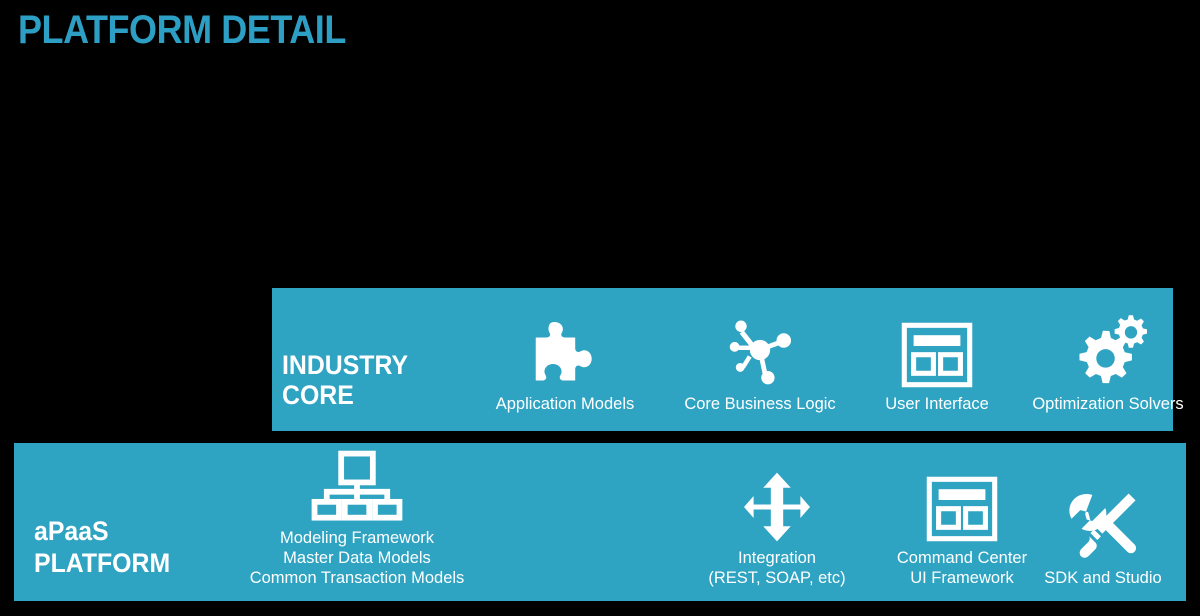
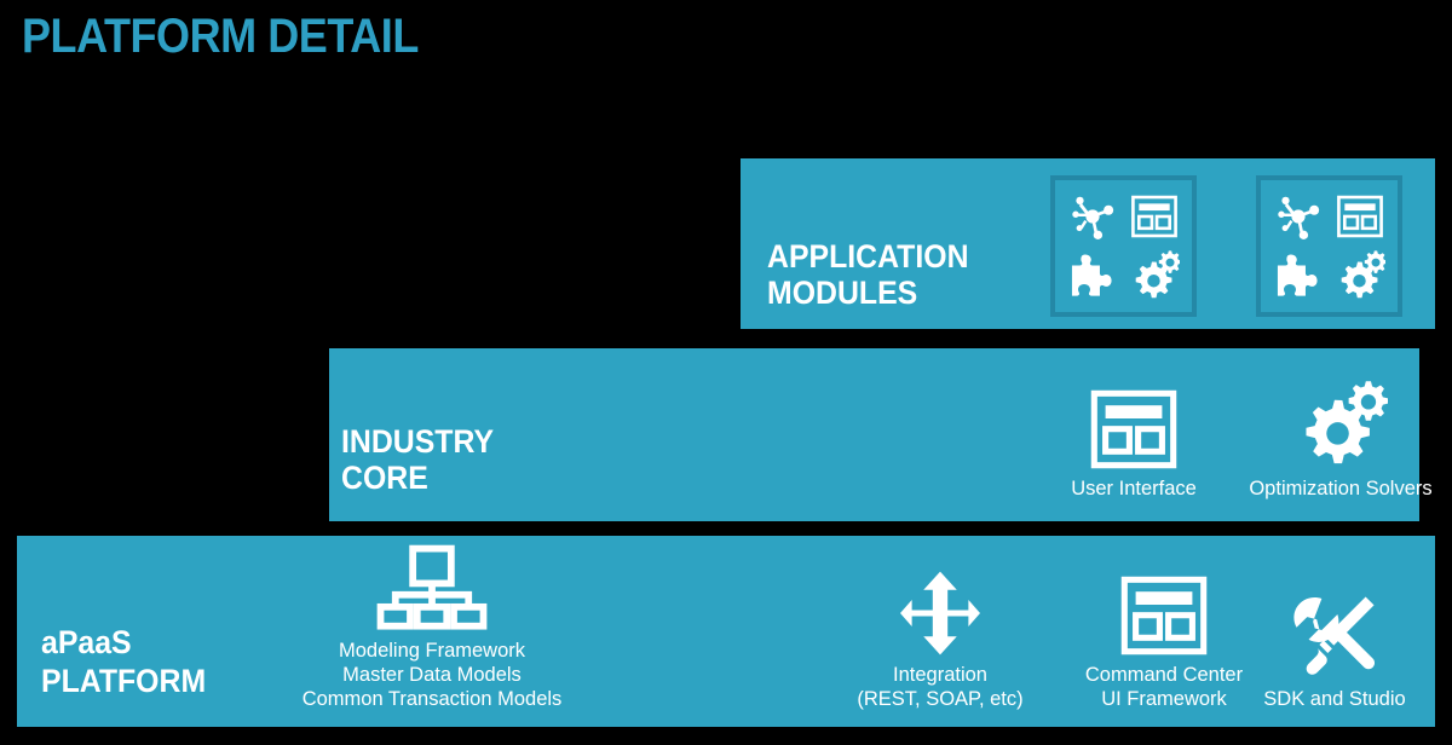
  PLATFORM DETAIL
+ APPLICATION
+ MODULES
  INDUSTRY
  CORE
- Application Models
- Core Business Logic
  User Interface
  Optimization Solvers
  aPaaS
  PLATFORM
  Modeling Framework
  Master Data Models
  Common Transaction Models
  Integration
  (REST, SOAP, etc)
  Command Center
  UI Framework
  SDK and Studio
